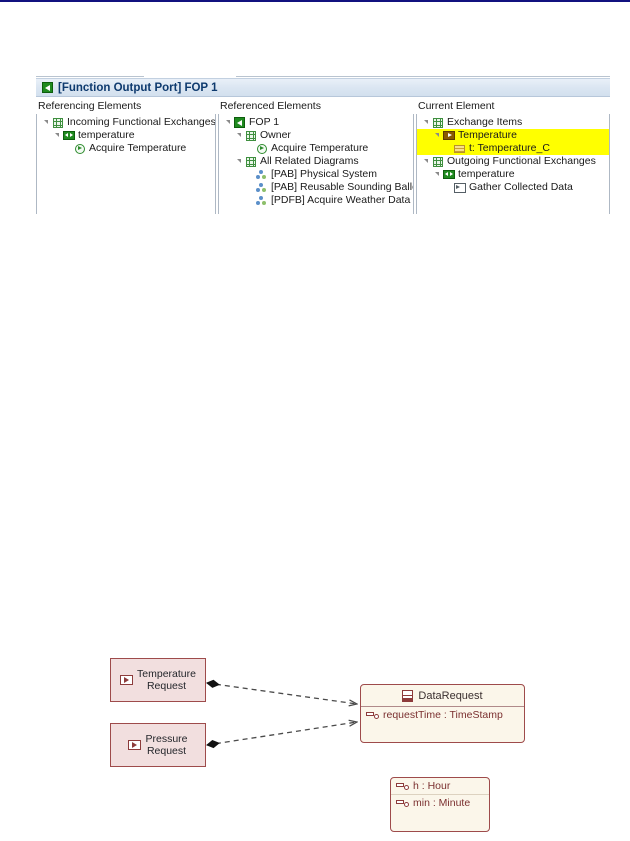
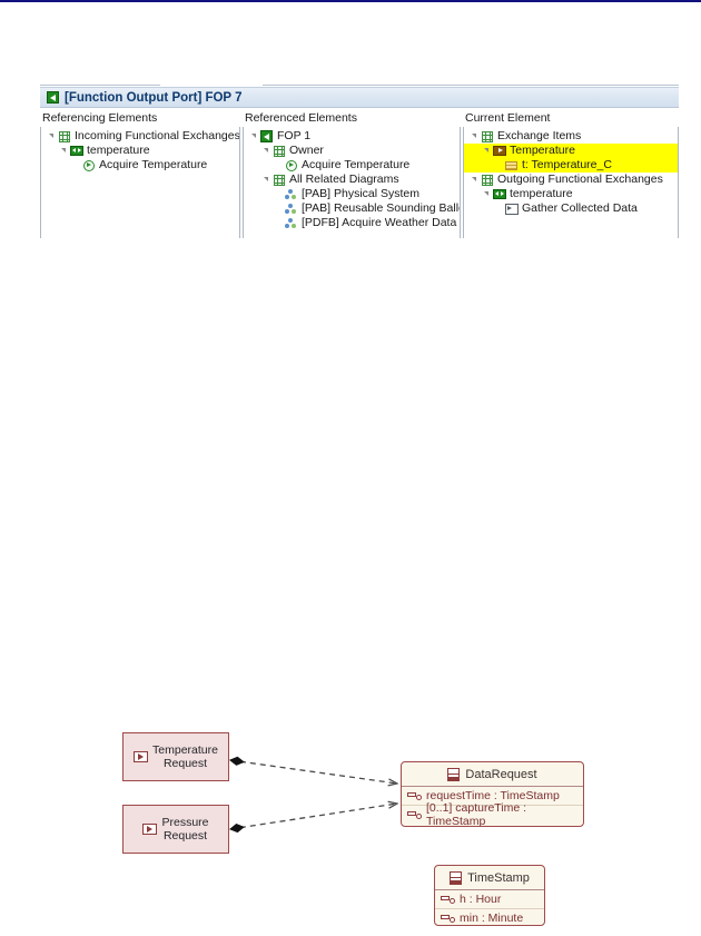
- [Function Output Port] FOP 1
+ [Function Output Port] FOP 7
  Referencing Elements
  Incoming Functional Exchanges
  temperature
  Acquire Temperature
  Referenced Elements
  FOP 1
  Owner
  Acquire Temperature
  All Related Diagrams
  [PAB] Physical System
  [PAB] Reusable Sounding Ball
  [PDFB] Acquire Weather Data
  Current Element
  Exchange Items
  Temperature
  t: Temperature_C
  Outgoing Functional Exchanges
  temperature
  Gather Collected Data
  Temperature
  Request
  Pressure
  Request
  DataRequest
  requestTime : TimeStamp
+ [0..1] captureTime : TimeStamp
+ TimeStamp
  h : Hour
  min : Minute
